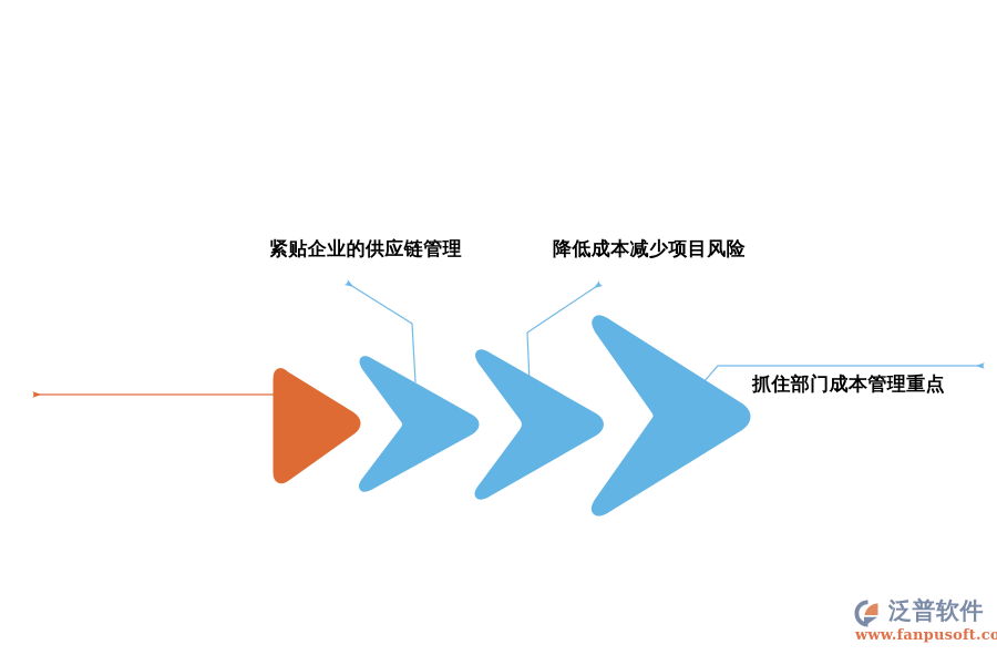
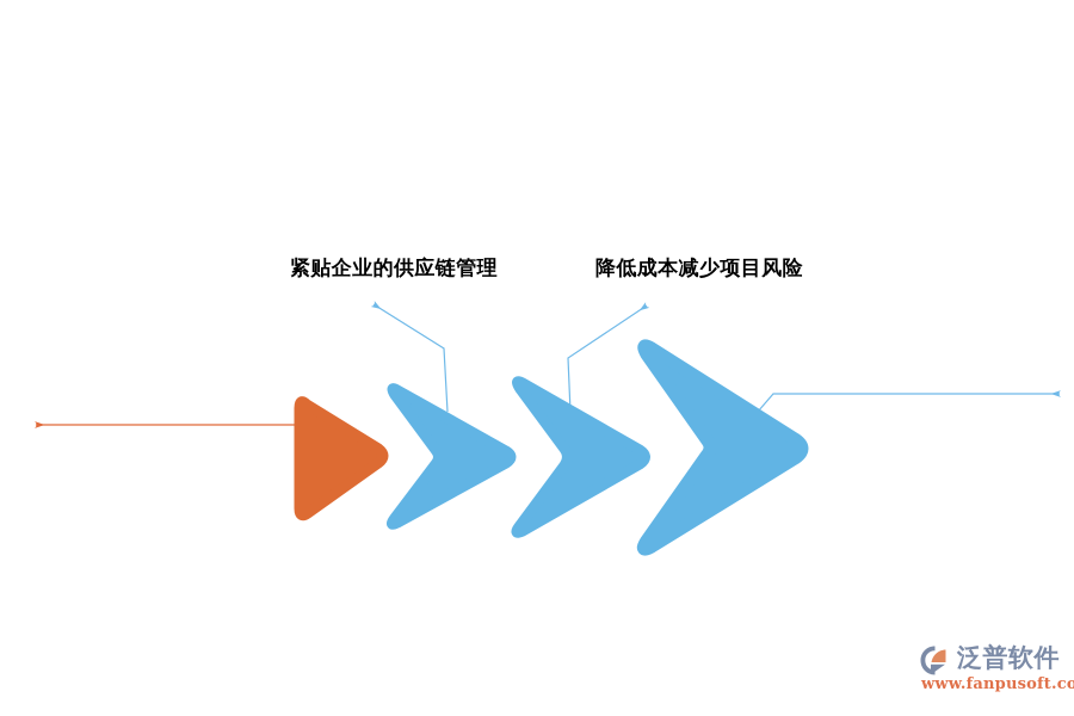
  紧贴企业的供应链管理
  降低成本减少项目风险
- 抓住部门成本管理重点
  泛普软件
  www.fanpusoft.co
